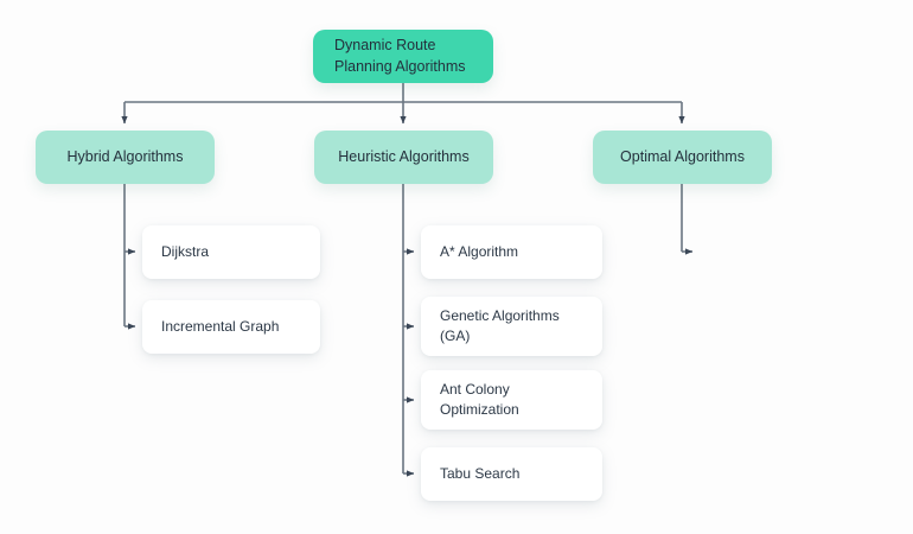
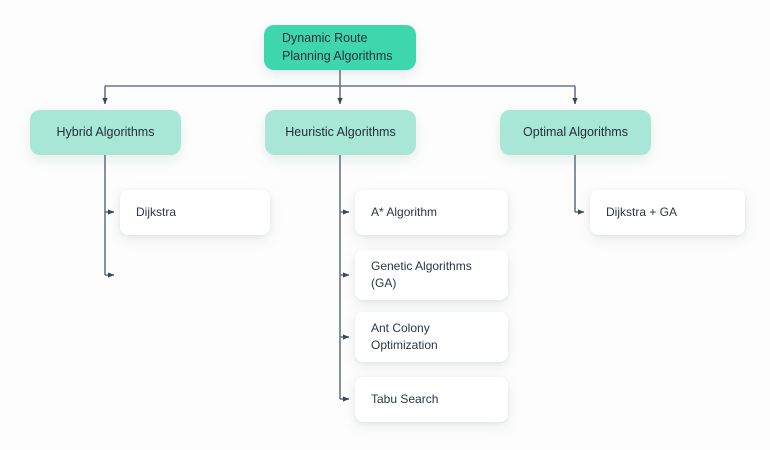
  Dynamic Route
  Planning Algorithms
  Hybrid Algorithms
  Heuristic Algorithms
  Optimal Algorithms
  Dijkstra
- Incremental Graph
  A* Algorithm
  Genetic Algorithms
  (GA)
  Ant Colony
  Optimization
  Tabu Search
+ Dijkstra + GA
